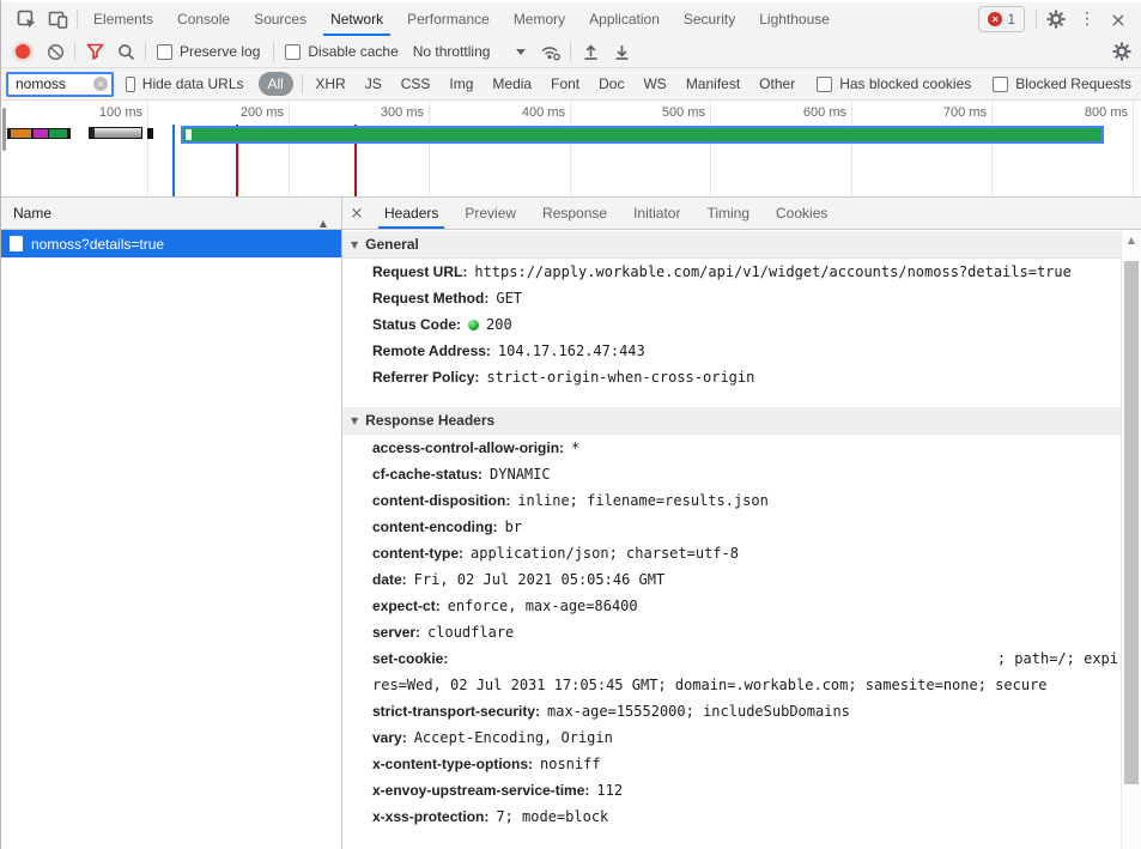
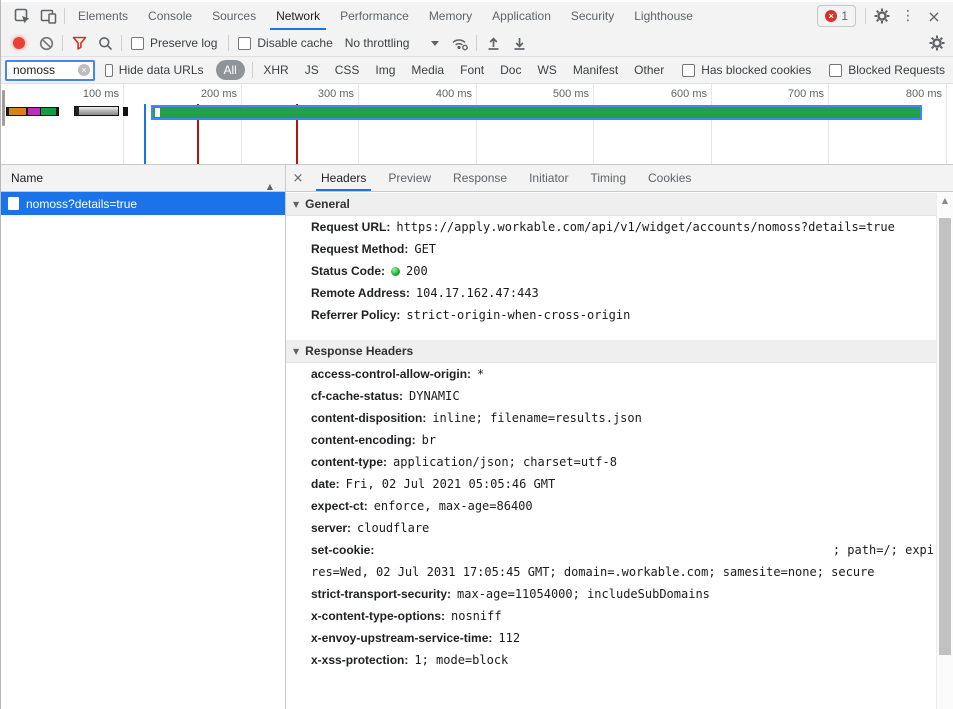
  Elements
  Console
  Sources
  Network
  Performance
  Memory
  Application
  Security
  Lighthouse
  ×
  1
  ⋮
  ×
  Preserve log
  Disable cache
  No throttling
  nomoss
  ×
  Hide data URLs
  All
  XHR
  JS
  CSS
  Img
  Media
  Font
  Doc
  WS
  Manifest
  Other
  Has blocked cookies
  Blocked Requests
  100 ms
  200 ms
  300 ms
  400 ms
  500 ms
  600 ms
  700 ms
  800 ms
  Name
  ▲
  nomoss?details=true
  ×
  Headers
  Preview
  Response
  Initiator
  Timing
  Cookies
  ▼
  General
  Request URL: https://apply.workable.com/api/v1/widget/accounts/nomoss?details=true
  Request Method: GET
  Status Code: 200
  Remote Address: 104.17.162.47:443
  Referrer Policy: strict-origin-when-cross-origin
  ▼
  Response Headers
  access-control-allow-origin: *
  cf-cache-status: DYNAMIC
  content-disposition: inline; filename=results.json
  content-encoding: br
  content-type: application/json; charset=utf-8
  date: Fri, 02 Jul 2021 05:05:46 GMT
  expect-ct: enforce, max-age=86400
  server: cloudflare
  set-cookie:
  ; path=/; expi
  res=Wed, 02 Jul 2031 17:05:45 GMT; domain=.workable.com; samesite=none; secure
- strict-transport-security: max-age=15552000; includeSubDomains
+ strict-transport-security: max-age=11054000; includeSubDomains
- vary: Accept-Encoding, Origin
  x-content-type-options: nosniff
  x-envoy-upstream-service-time: 112
- x-xss-protection: 7; mode=block
+ x-xss-protection: 1; mode=block
  ▲
